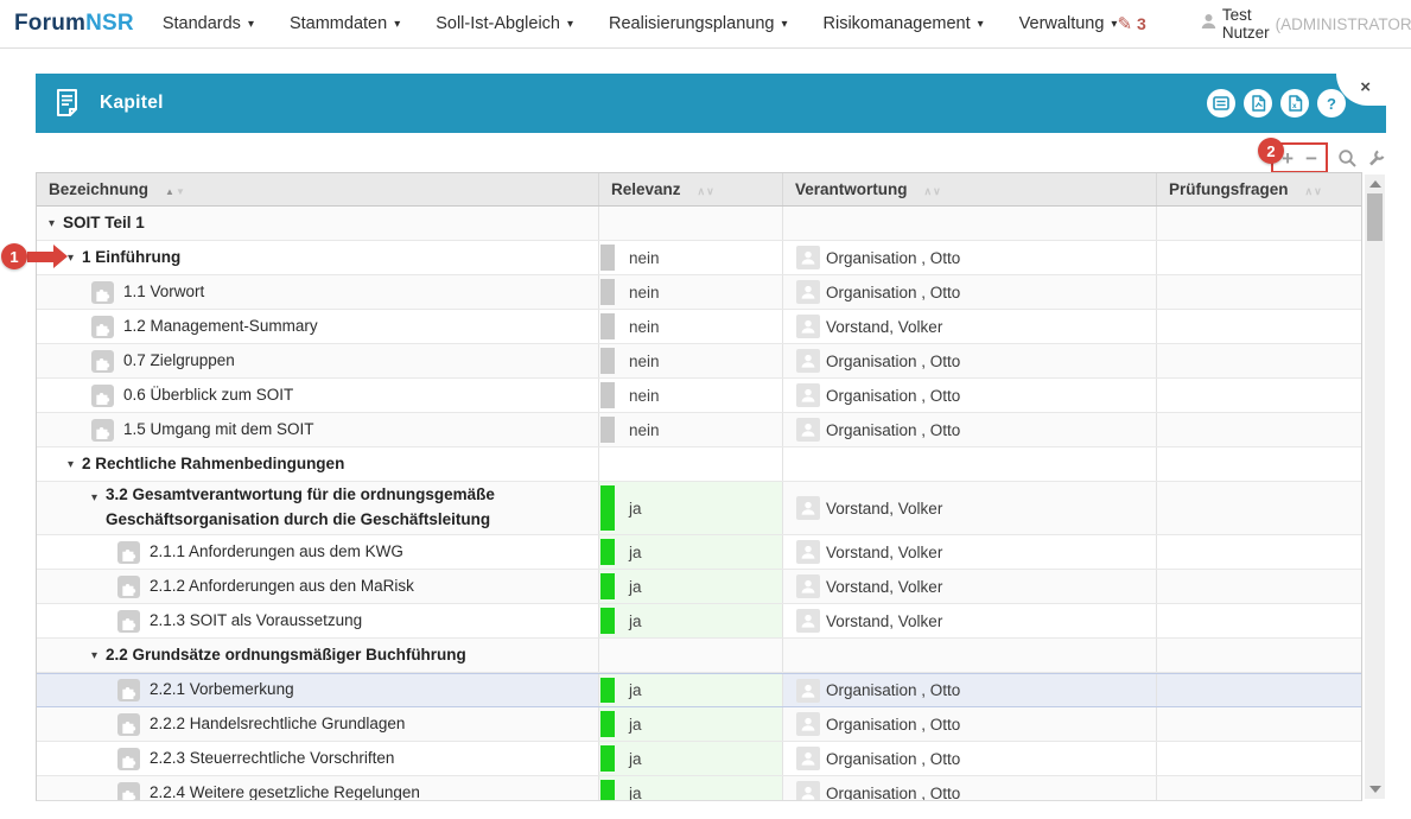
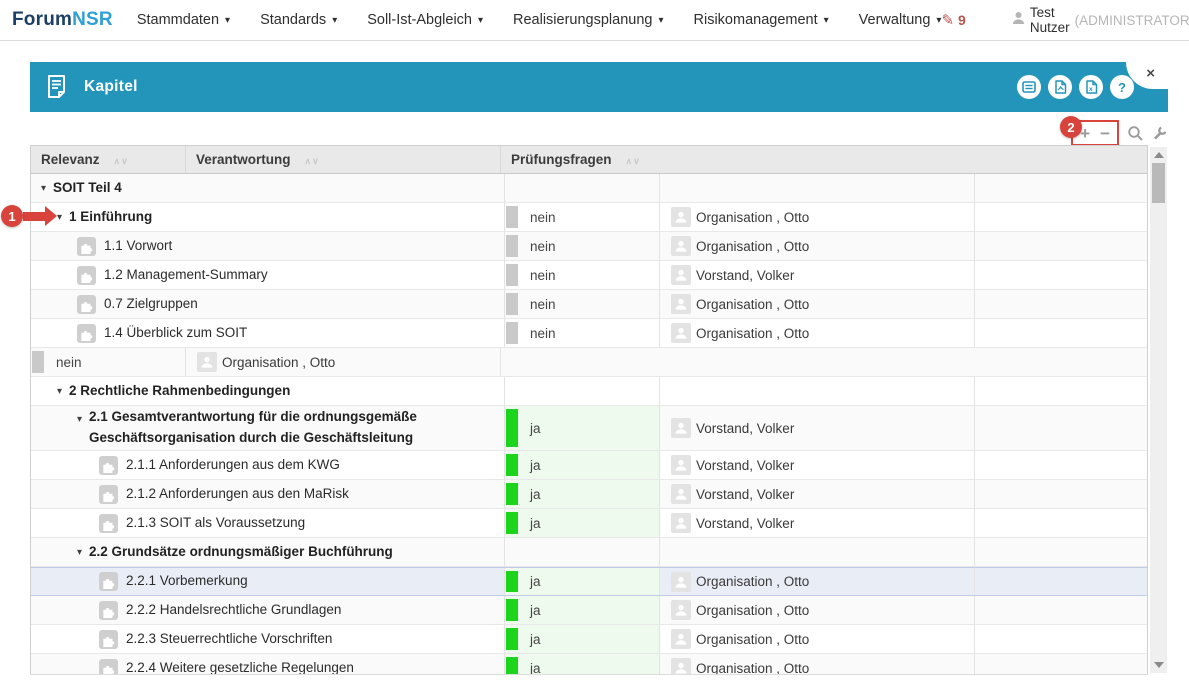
  ForumNSR
- Standards
+ Stammdaten
  ▾
- Stammdaten
+ Standards
  ▾
  Soll-Ist-Abgleich
  ▾
  Realisierungsplanung
  ▾
  Risikomanagement
  ▾
  Verwaltung
  ▾
  ✎
- 3
+ 9
  Test Nutzer
  (ADMINISTRATOR
  Kapitel
  ?
  ×
  +
  −
  1
  2
- Bezeichnung
- ▲▼
  Relevanz
  ∧∨
  Verantwortung
  ∧∨
  Prüfungsfragen
  ∧∨
  ▾
- SOIT Teil 1
+ SOIT Teil 4
  ▾
  1 Einführung
  nein
  Organisation , Otto
  1.1 Vorwort
  nein
  Organisation , Otto
  1.2 Management-Summary
  nein
  Vorstand, Volker
  0.7 Zielgruppen
  nein
  Organisation , Otto
- 0.6 Überblick zum SOIT
+ 1.4 Überblick zum SOIT
  nein
  Organisation , Otto
- 1.5 Umgang mit dem SOIT
  nein
  Organisation , Otto
  ▾
  2 Rechtliche Rahmenbedingungen
  ▾
- 3.2 Gesamtverantwortung für die ordnungsgemäße Geschäftsorganisation durch die Geschäftsleitung
+ 2.1 Gesamtverantwortung für die ordnungsgemäße Geschäftsorganisation durch die Geschäftsleitung
  ja
  Vorstand, Volker
  2.1.1 Anforderungen aus dem KWG
  ja
  Vorstand, Volker
  2.1.2 Anforderungen aus den MaRisk
  ja
  Vorstand, Volker
  2.1.3 SOIT als Voraussetzung
  ja
  Vorstand, Volker
  ▾
  2.2 Grundsätze ordnungsmäßiger Buchführung
  2.2.1 Vorbemerkung
  ja
  Organisation , Otto
  2.2.2 Handelsrechtliche Grundlagen
  ja
  Organisation , Otto
  2.2.3 Steuerrechtliche Vorschriften
  ja
  Organisation , Otto
  2.2.4 Weitere gesetzliche Regelungen
  ja
  Organisation , Otto
